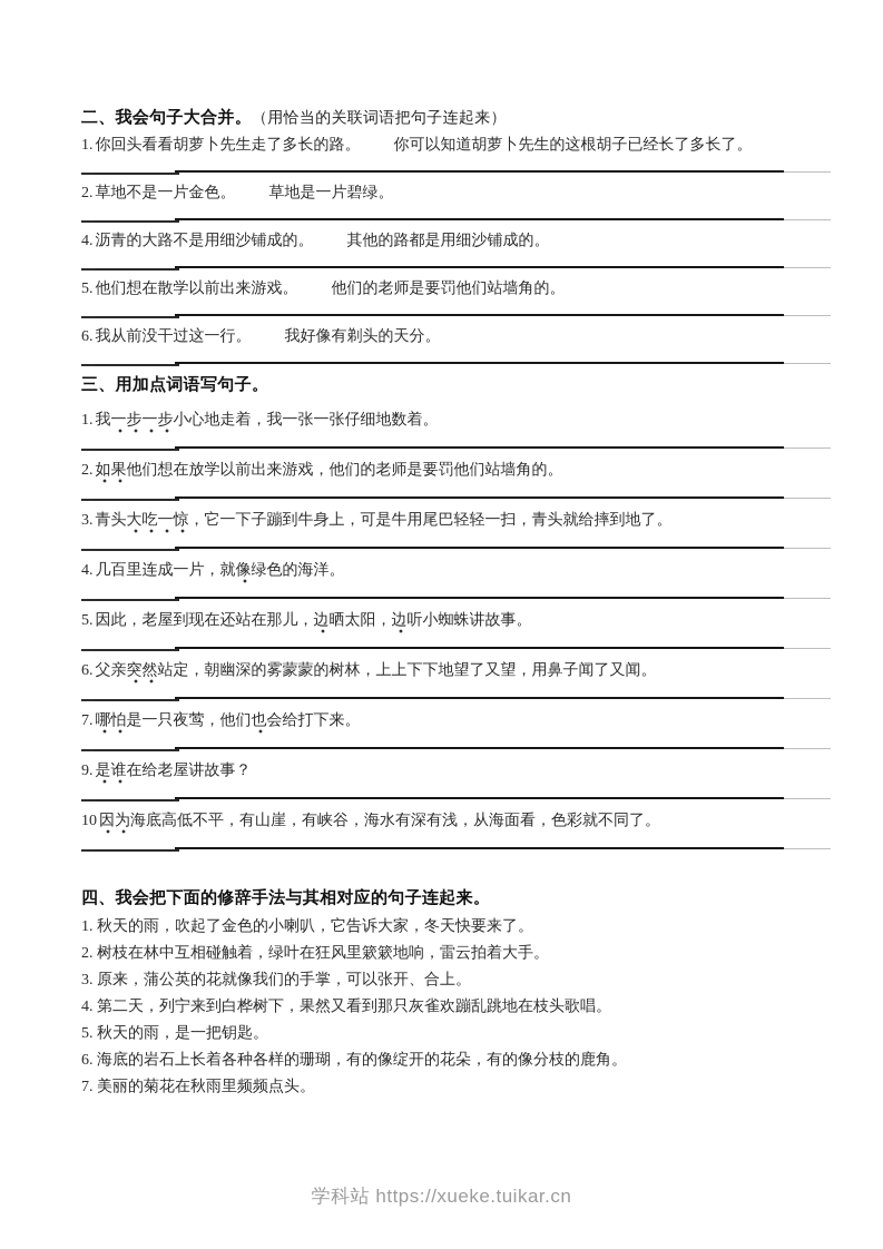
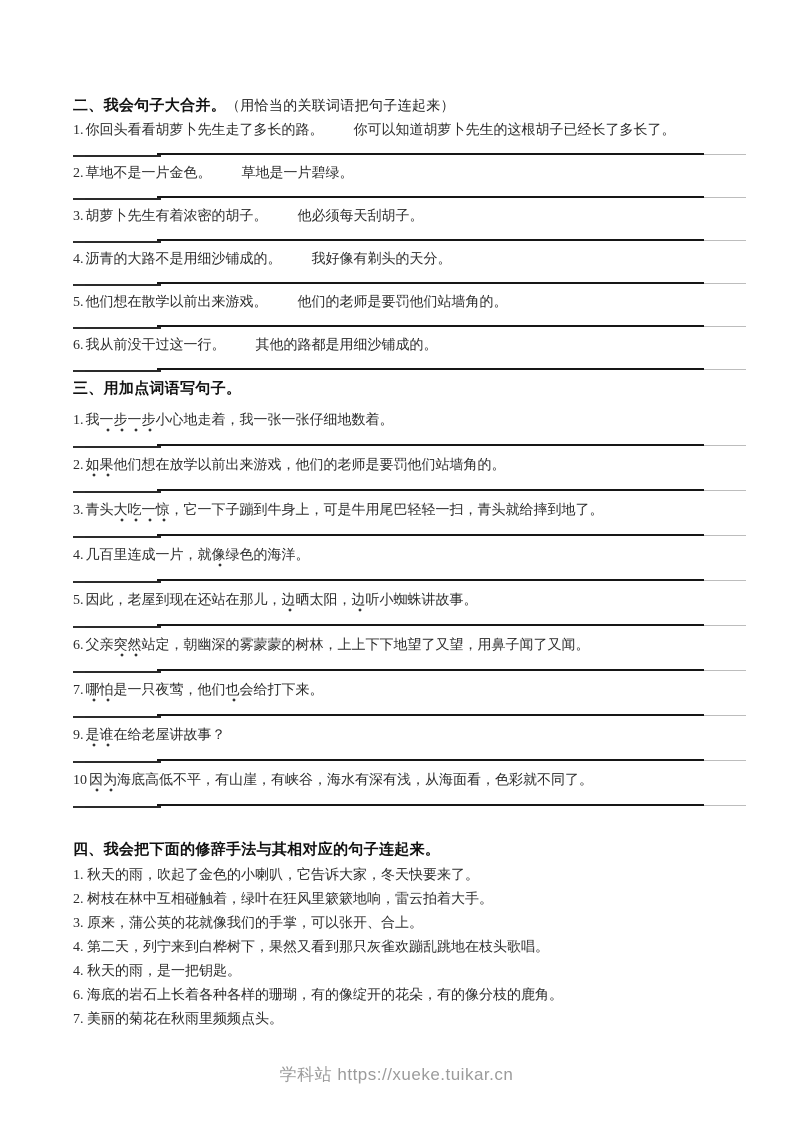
  二、我会句子大合并。（用恰当的关联词语把句子连起来）
  1. 你回头看看胡萝卜先生走了多长的路。 你可以知道胡萝卜先生的这根胡子已经长了多长了。
  2. 草地不是一片金色。 草地是一片碧绿。
+ 3. 胡萝卜先生有着浓密的胡子。 他必须每天刮胡子。
- 4. 沥青的大路不是用细沙铺成的。 其他的路都是用细沙铺成的。
+ 4. 沥青的大路不是用细沙铺成的。 我好像有剃头的天分。
  5. 他们想在散学以前出来游戏。 他们的老师是要罚他们站墙角的。
- 6. 我从前没干过这一行。 我好像有剃头的天分。
+ 6. 我从前没干过这一行。 其他的路都是用细沙铺成的。
  三、用加点词语写句子。
  1. 我一步一步小心地走着，我一张一张仔细地数着。
  2. 如果他们想在放学以前出来游戏，他们的老师是要罚他们站墙角的。
  3. 青头大吃一惊，它一下子蹦到牛身上，可是牛用尾巴轻轻一扫，青头就给摔到地了。
  4. 几百里连成一片，就像绿色的海洋。
  5. 因此，老屋到现在还站在那儿，边晒太阳，边听小蜘蛛讲故事。
  6. 父亲突然站定，朝幽深的雾蒙蒙的树林，上上下下地望了又望，用鼻子闻了又闻。
  7. 哪怕是一只夜莺，他们也会给打下来。
  9. 是谁在给老屋讲故事？
  10 因为海底高低不平，有山崖，有峡谷，海水有深有浅，从海面看，色彩就不同了。
  四、我会把下面的修辞手法与其相对应的句子连起来。
  1. 秋天的雨，吹起了金色的小喇叭，它告诉大家，冬天快要来了。
  2. 树枝在林中互相碰触着，绿叶在狂风里簌簌地响，雷云拍着大手。
  3. 原来，蒲公英的花就像我们的手掌，可以张开、合上。
  4. 第二天，列宁来到白桦树下，果然又看到那只灰雀欢蹦乱跳地在枝头歌唱。
- 5. 秋天的雨，是一把钥匙。
+ 4. 秋天的雨，是一把钥匙。
  6. 海底的岩石上长着各种各样的珊瑚，有的像绽开的花朵，有的像分枝的鹿角。
  7. 美丽的菊花在秋雨里频频点头。
  学科站 https://xueke.tuikar.cn
